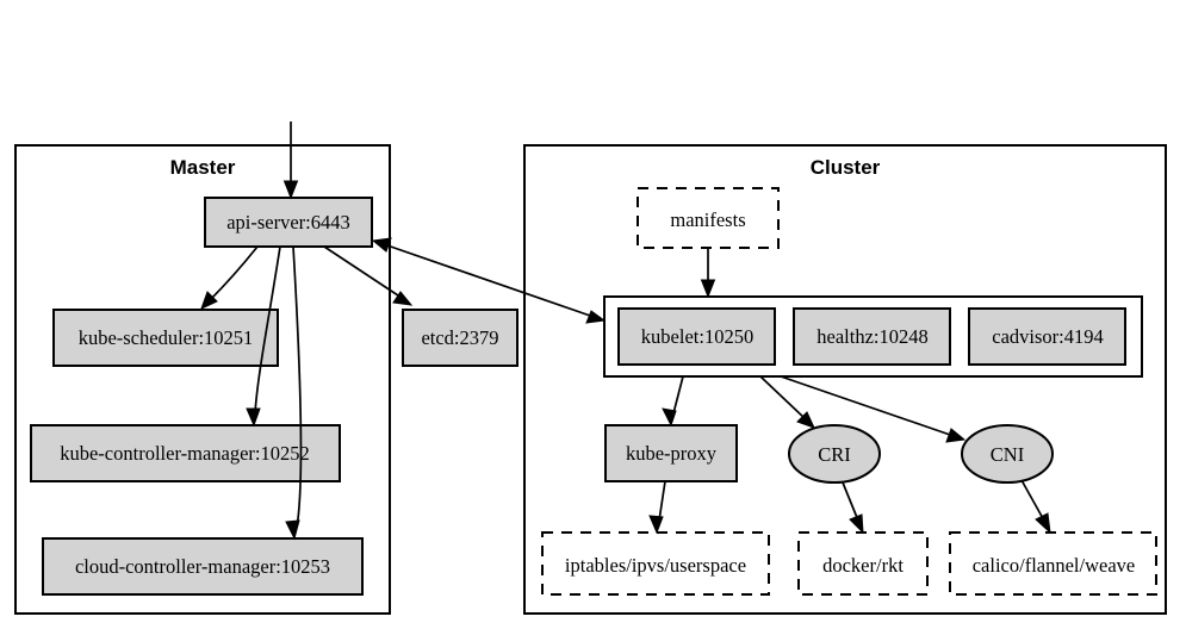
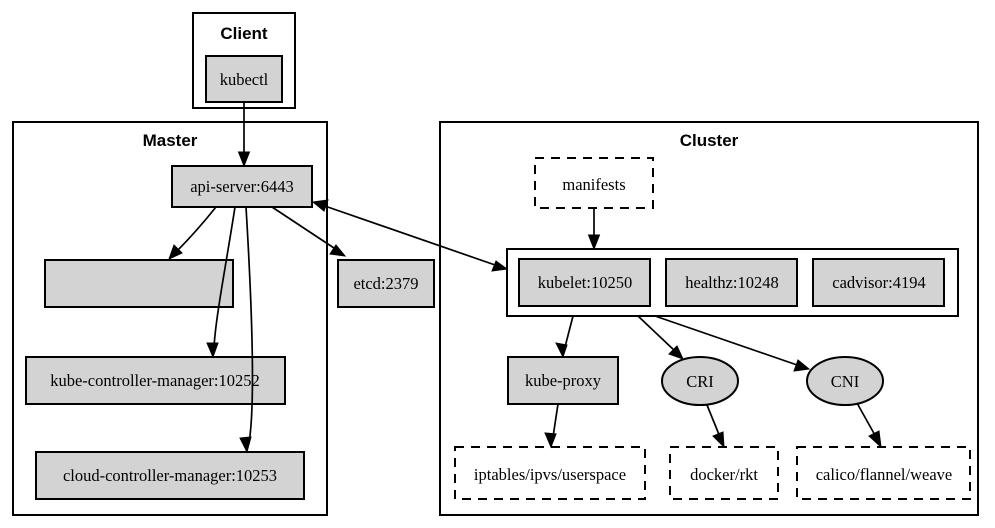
+ Client
+ kubectl
  Master
  api-server:6443
- kube-scheduler:10251
  kube-controller-manager:10252
  cloud-controller-manager:10253
  etcd:2379
  Cluster
  manifests
  kubelet:10250
  healthz:10248
  cadvisor:4194
  kube-proxy
  CRI
  CNI
  iptables/ipvs/userspace
  docker/rkt
  calico/flannel/weave
